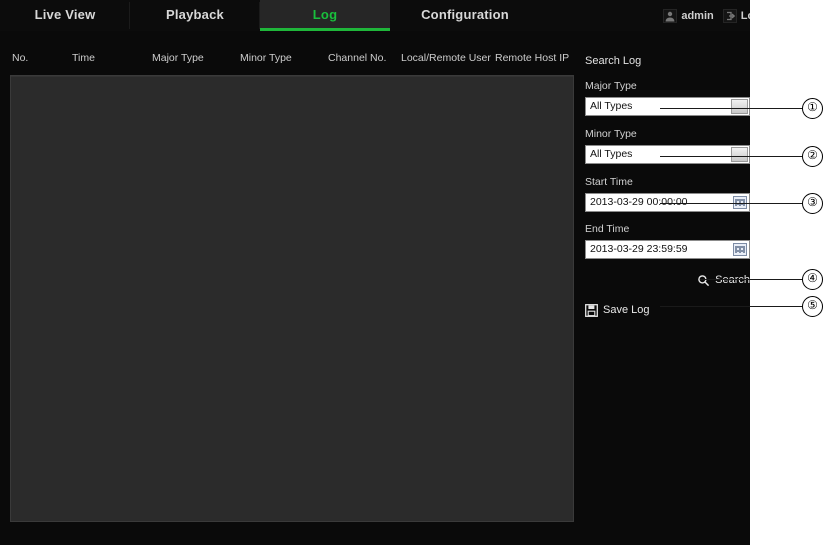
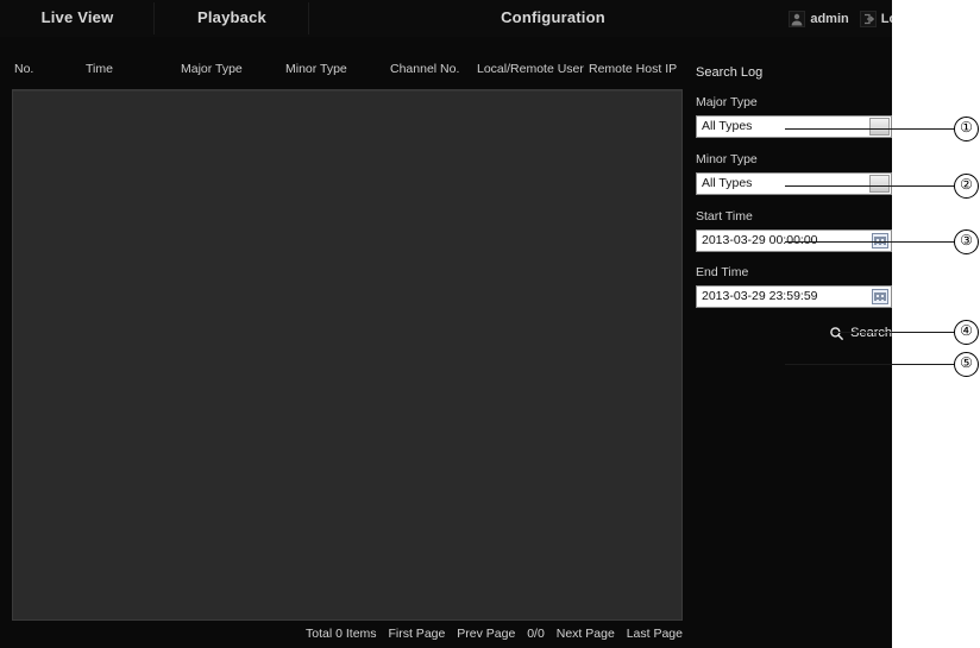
  Live View
  Playback
- Log
  Configuration
  admin
  No.
  Time
  Major Type
  Minor Type
  Channel No.
  Local/Remote User
  Remote Host IP
+ Total 0 Items First Page Prev Page 0/0 Next Page Last Page
  Search Log
  Major Type
  All Types
  Minor Type
  All Types
  Start Time
  2013-03-29 00:00:00
  End Time
  2013-03-29 23:59:59
- Save Log
  ①
  ②
  ③
  ④
  ⑤
